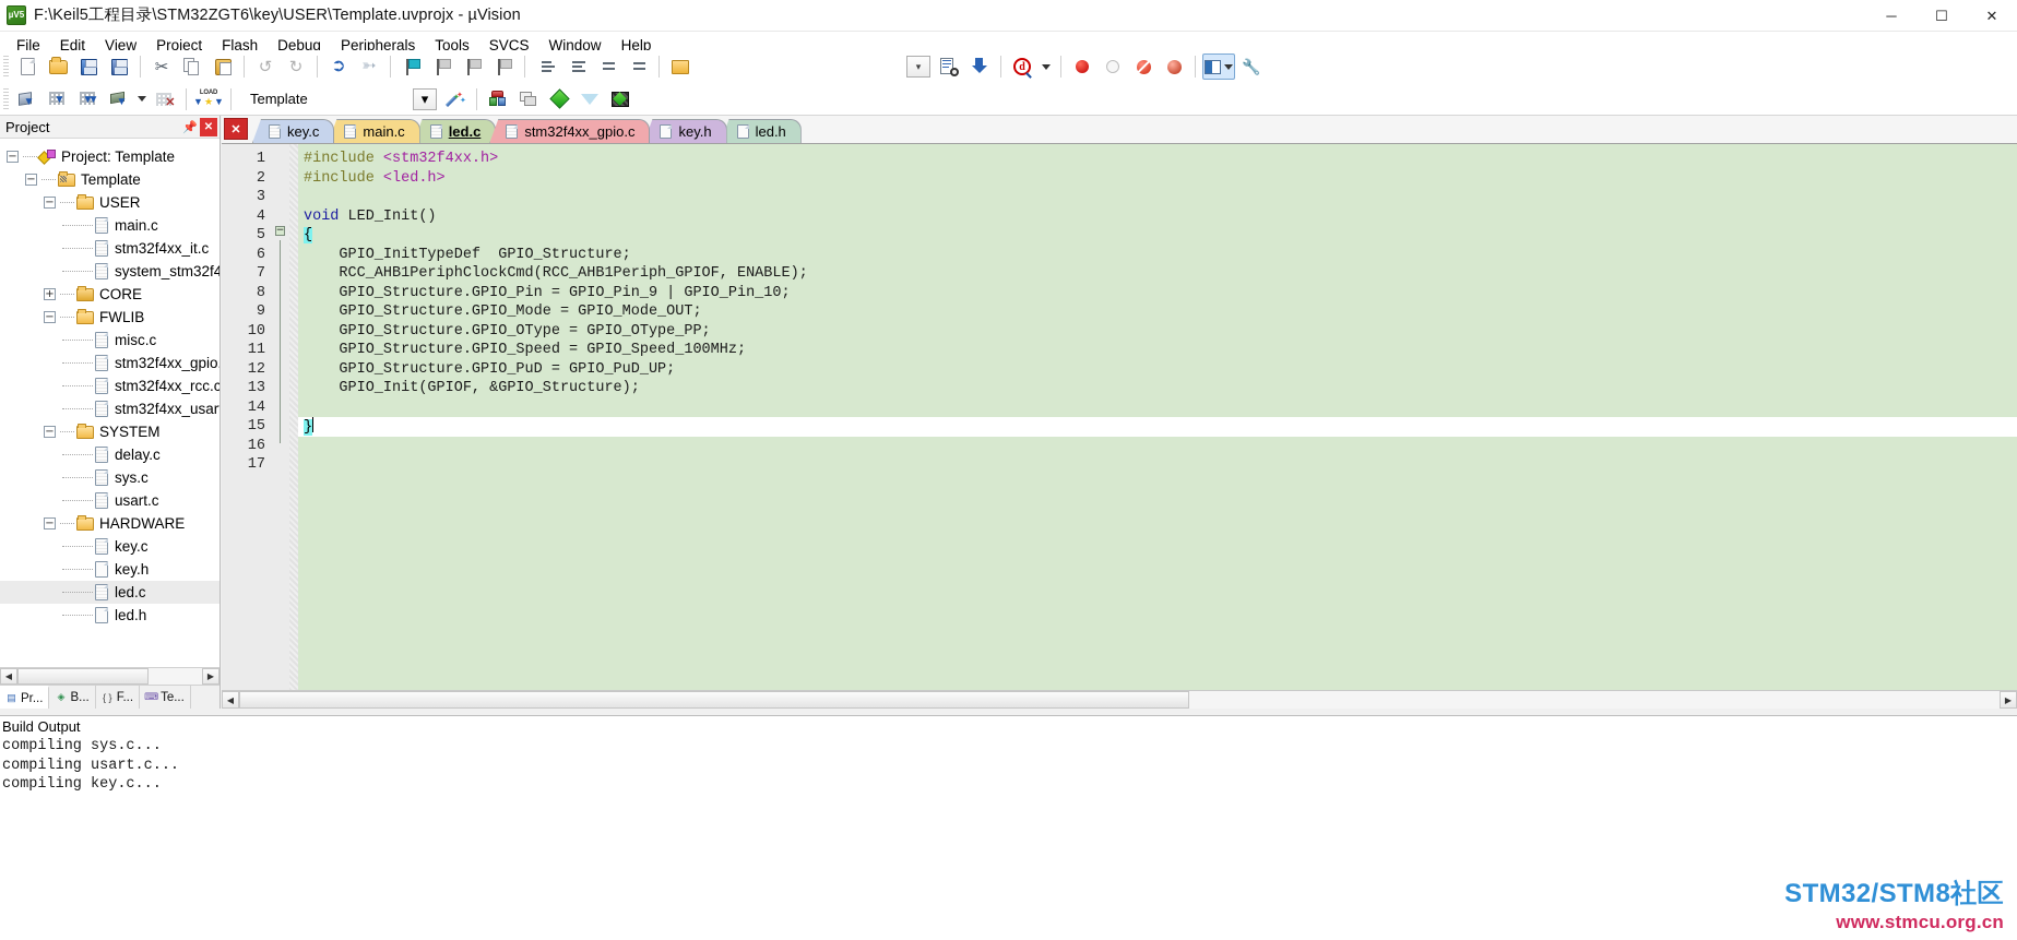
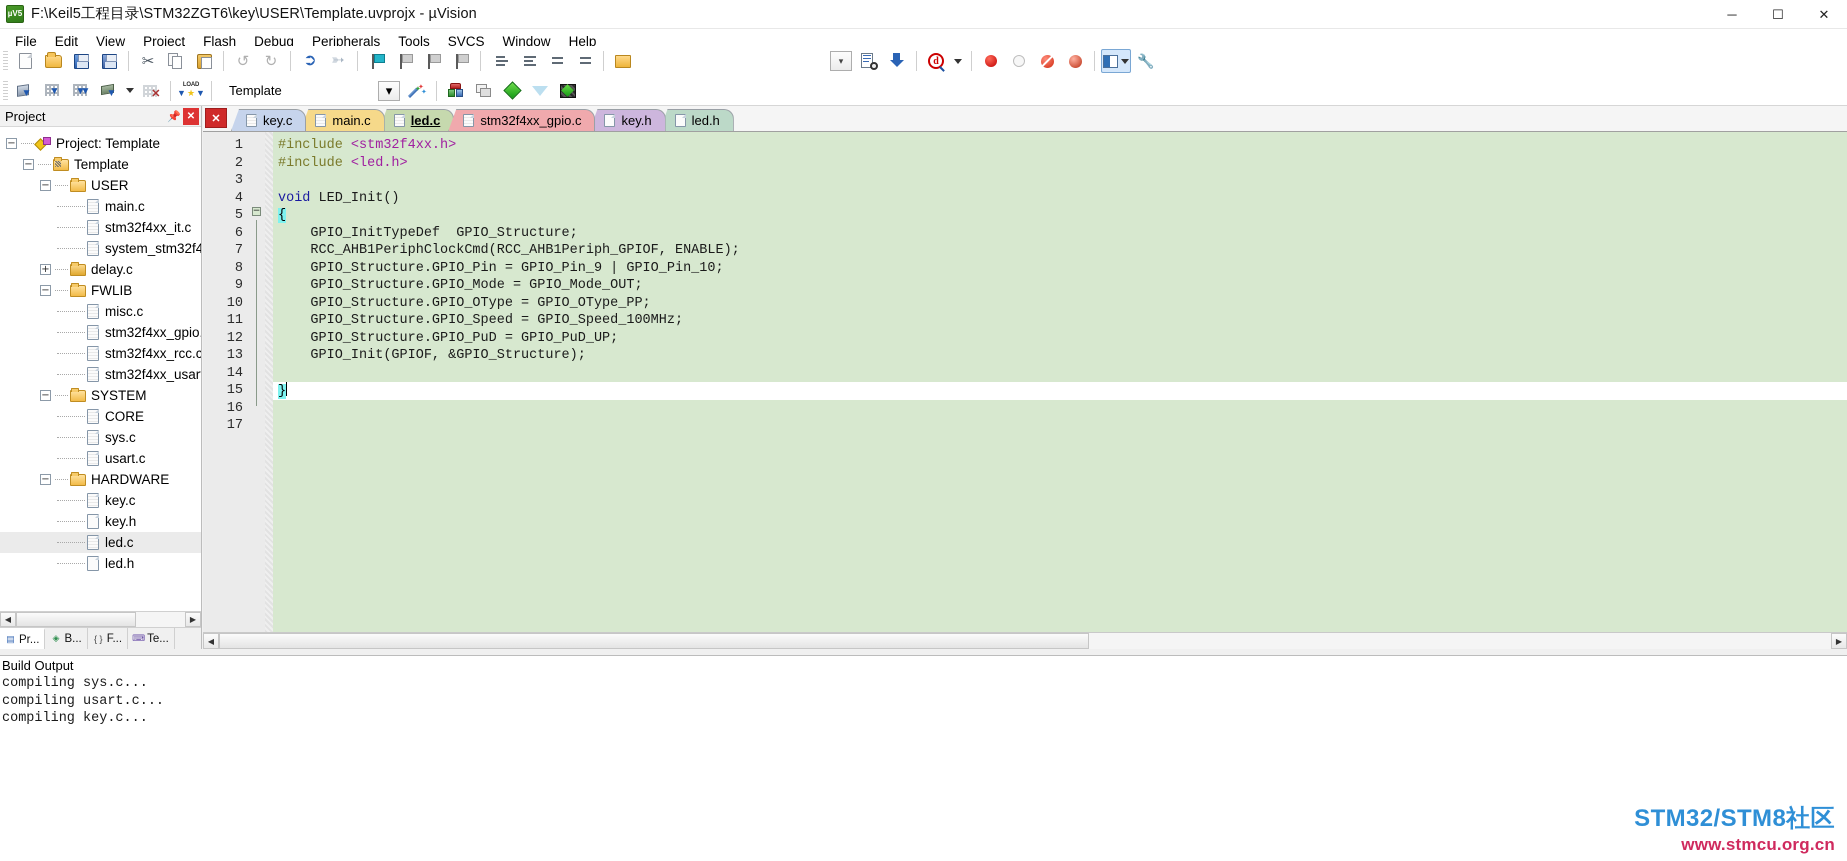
  µV5
  F:\Keil5工程目录\STM32ZGT6\key\USER\Template.uvprojx - µVision
  ─
  ☐
  ✕
  File
  Edit
  View
  Project
  Flash
  Debug
  Peripherals
  Tools
  SVCS
  Window
  Help
  ✂
  ↺
  ↻
  ➲
  ➳
  ▾
  d
  🔧
  ▼
  ▼
  ▼
  ▼
  ▼
  ✕
  ▼
  ★
  ▼
  Template
  ▾
  Project
  📌
  ✕
  −
  Project: Template
  −
  Template
  −
  USER
  main.c
  stm32f4xx_it.c
  system_stm32f4
  +
- CORE
+ delay.c
  −
  FWLIB
  misc.c
  stm32f4xx_gpio
  stm32f4xx_rcc.c
  stm32f4xx_usar
  −
  SYSTEM
- delay.c
+ CORE
  sys.c
  usart.c
  −
  HARDWARE
  key.c
  key.h
  led.c
  led.h
  ◀
  ▶
  ▤
  Pr...
  ◈
  B...
  { }
  F...
  ⌨
  Te...
  ✕
  key.c
  main.c
  led.c
  stm32f4xx_gpio.c
  key.h
  led.h
  1
  2
  3
  4
  5
  6
  7
  8
  9
  10
  11
  12
  13
  14
  15
  16
  17
  −
  #include <stm32f4xx.h>
  #include <led.h>
  void LED_Init()
  {
  GPIO_InitTypeDef GPIO_Structure;
  RCC_AHB1PeriphClockCmd(RCC_AHB1Periph_GPIOF, ENABLE);
  GPIO_Structure.GPIO_Pin = GPIO_Pin_9 | GPIO_Pin_10;
  GPIO_Structure.GPIO_Mode = GPIO_Mode_OUT;
  GPIO_Structure.GPIO_OType = GPIO_OType_PP;
  GPIO_Structure.GPIO_Speed = GPIO_Speed_100MHz;
  GPIO_Structure.GPIO_PuD = GPIO_PuD_UP;
  GPIO_Init(GPIOF, &GPIO_Structure);
  }
  ◀
  ▶
  Build Output
  compiling sys.c...
  compiling usart.c...
  compiling key.c...
  STM32/STM8社区
  www.stmcu.org.cn
